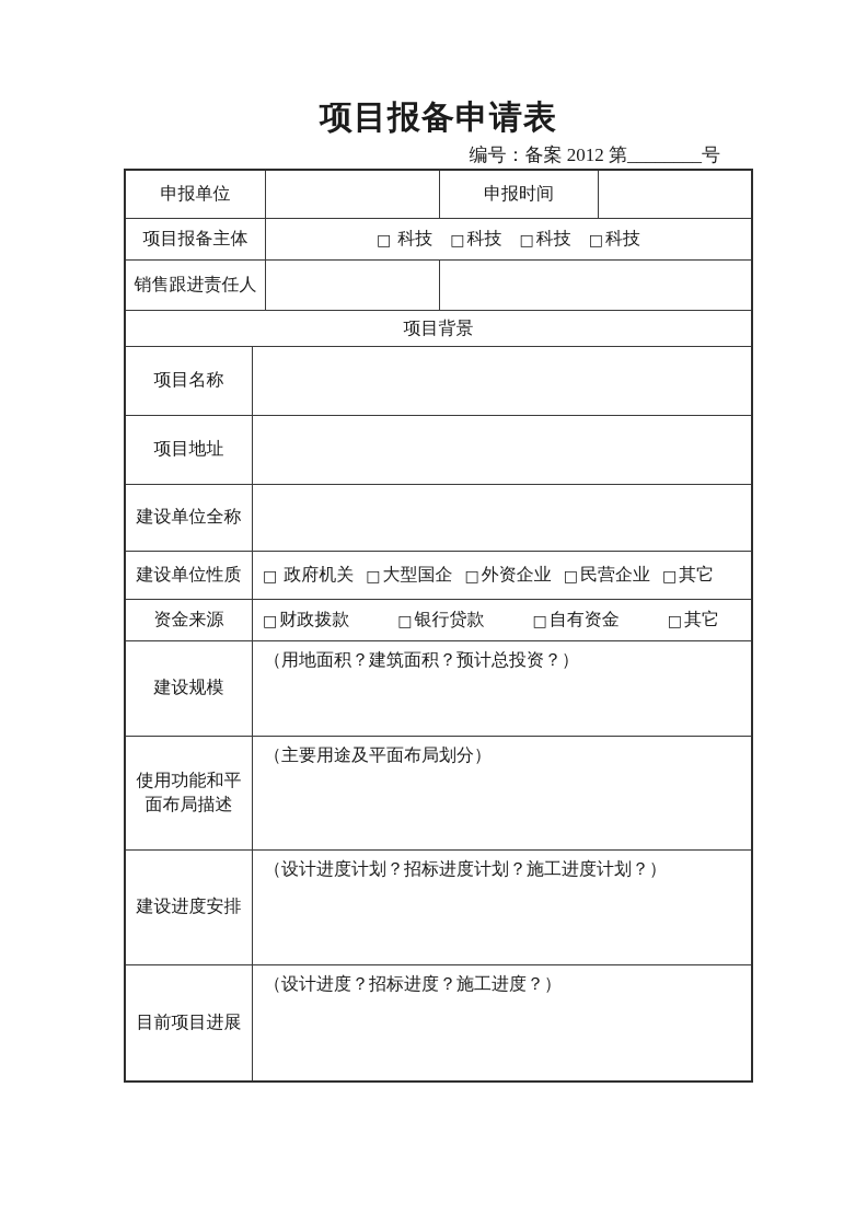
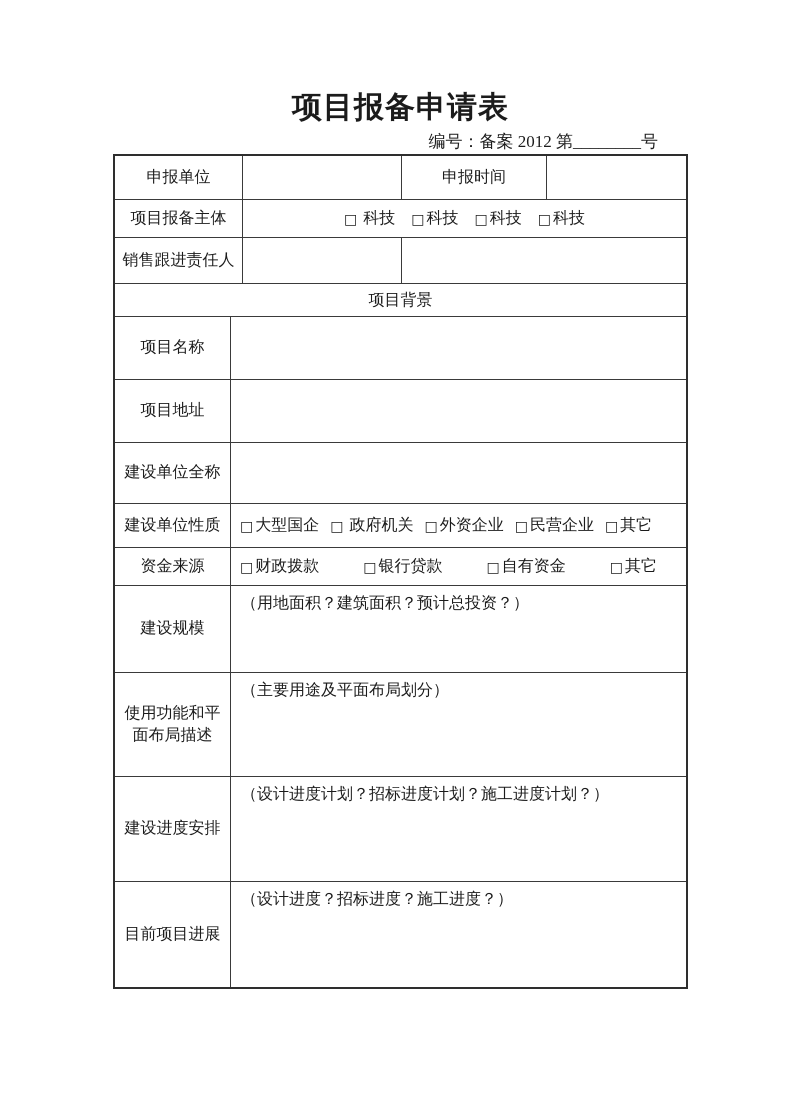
  项目报备申请表
  编号：备案 2012 第________号
  申报单位
  申报时间
  项目报备主体
  □
  科技
  □
  科技
  □
  科技
  □
  科技
  销售跟进责任人
  项目背景
  项目名称
  项目地址
  建设单位全称
  建设单位性质
  □
- 政府机关
+ 大型国企
  □
- 大型国企
+ 政府机关
  □
  外资企业
  □
  民营企业
  □
  其它
  资金来源
  □
  财政拨款
  □
  银行贷款
  □
  自有资金
  □
  其它
  建设规模
  （用地面积？建筑面积？预计总投资？）
  使用功能和平面布局描述
  （主要用途及平面布局划分）
  建设进度安排
  （设计进度计划？招标进度计划？施工进度计划？）
  目前项目进展
  （设计进度？招标进度？施工进度？）
